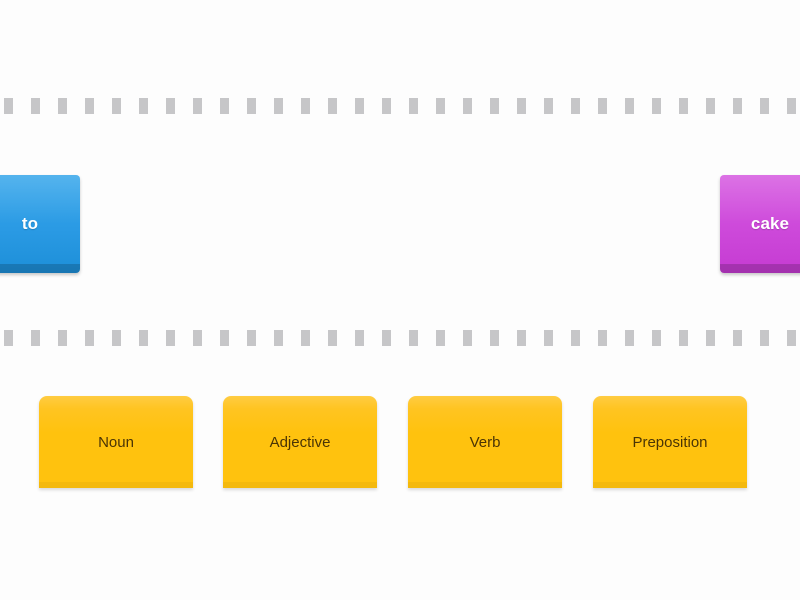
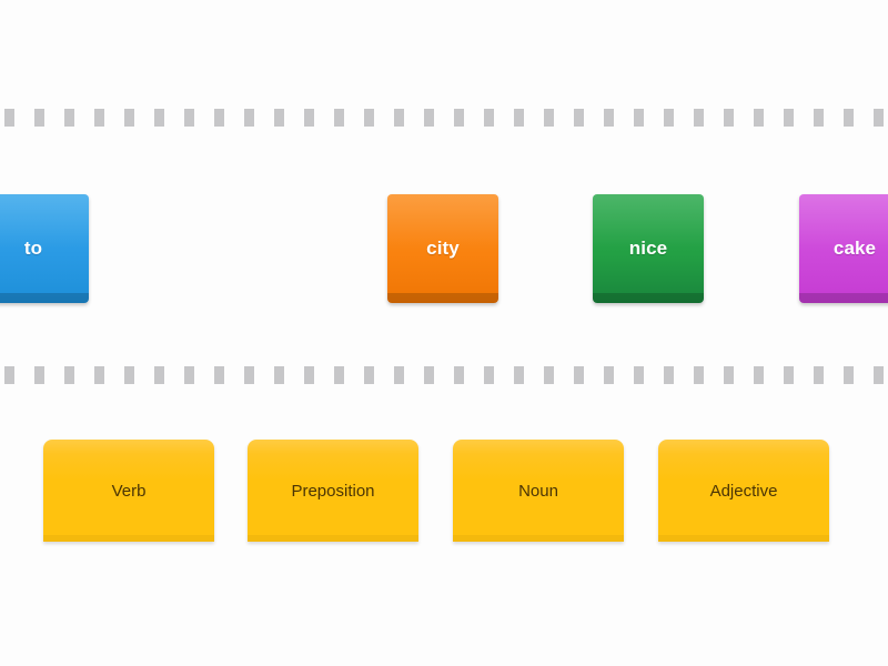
  to
+ city
+ nice
  cake
- Noun
+ Verb
- Adjective
+ Preposition
- Verb
+ Noun
- Preposition
+ Adjective
